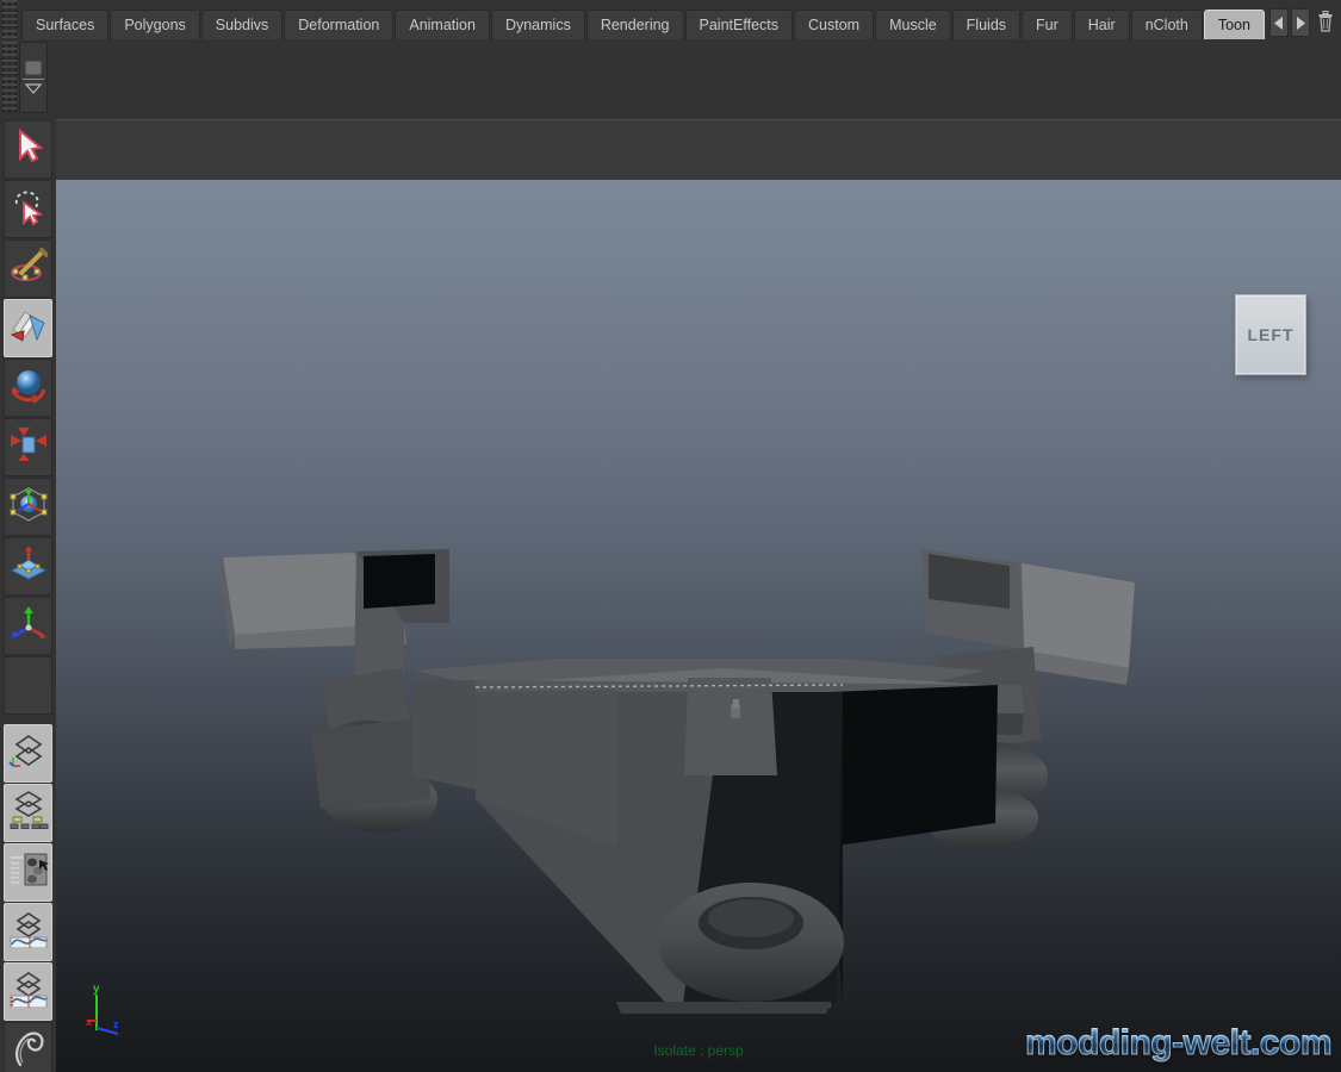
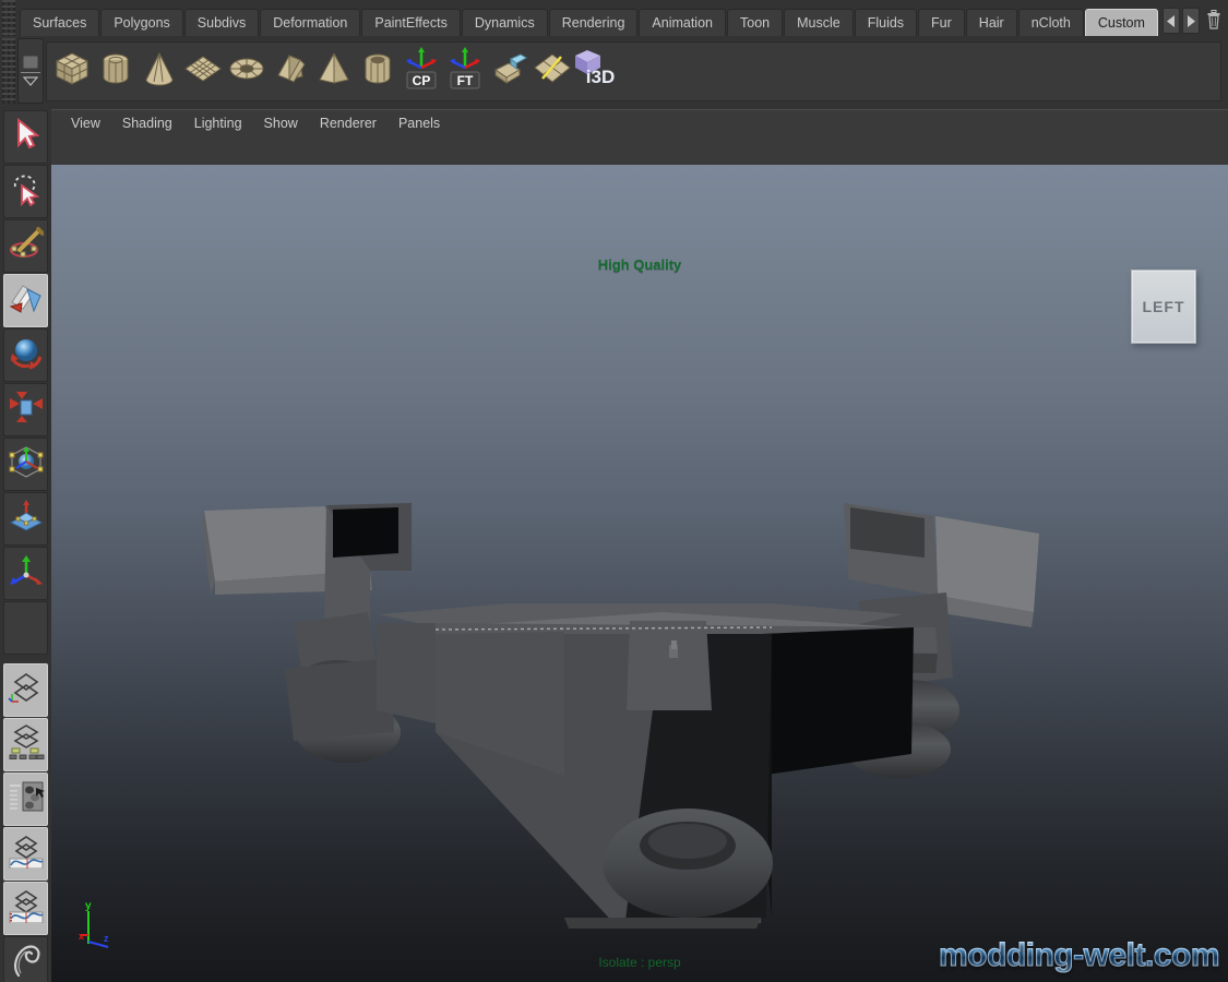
  Surfaces
  Polygons
  Subdivs
  Deformation
- Animation
+ PaintEffects
  Dynamics
  Rendering
- PaintEffects
+ Animation
- Custom
+ Toon
  Muscle
  Fluids
  Fur
  Hair
  nCloth
- Toon
+ Custom
+ CP
+ FT
+ i3D
+ View
+ Shading
+ Lighting
+ Show
+ Renderer
+ Panels
+ High Quality
  LEFT
  y
  x
  z
  Isolate : persp
  modding-welt.com
